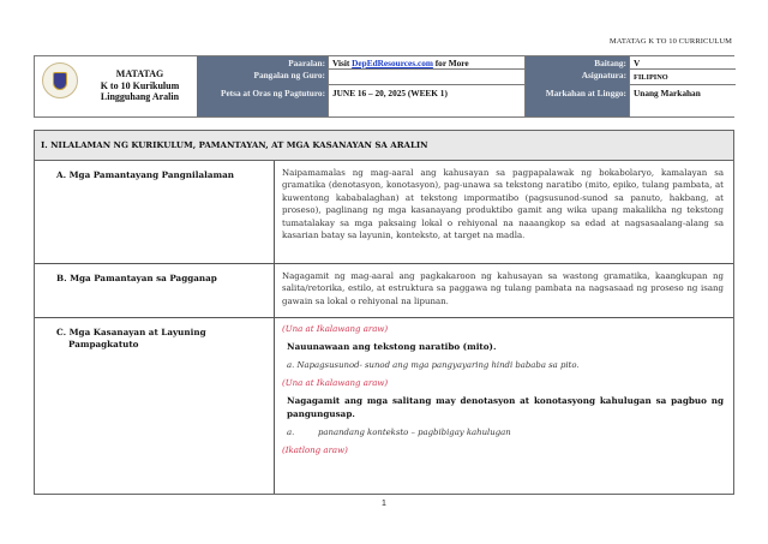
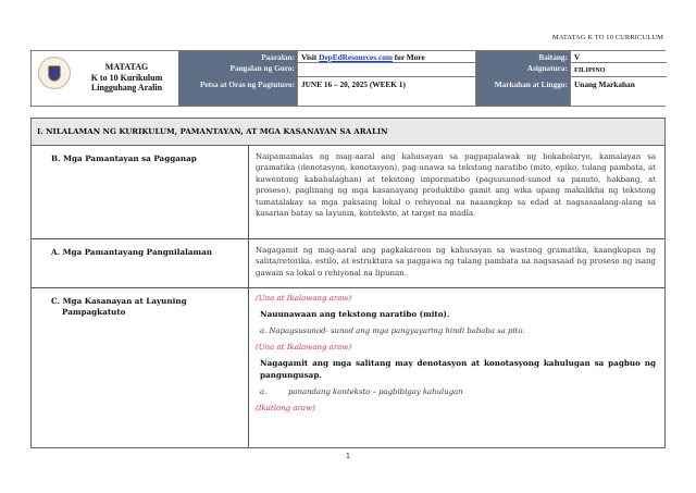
  MATATAG
  K to 10 Kurikulum
  Lingguhang Aralin
  Paaralan:
  Pangalan ng Guro:
  Petsa at Oras ng Pagtuturo:
  Visit DepEdResources.com for More
  JUNE 16 – 20, 2025 (WEEK 1)
  Baitang:
  Asignatura:
  Markahan at Linggo:
  V
  Unang Markahan
  I. NILALAMAN NG KURIKULUM, PAMANTAYAN, AT MGA KASANAYAN SA ARALIN
- A. Mga Pamantayang Pangnilalaman
+ B. Mga Pamantayan sa Pagganap
  Naipamamalas ng mag-aaral ang kahusayan sa pagpapalawak ng bokabolaryo, kamalayan sa gramatika (denotasyon, konotasyon), pag-unawa sa tekstong naratibo (mito, epiko, tulang pambata, at kuwentong kababalaghan) at tekstong impormatibo (pagsusunod-sunod sa panuto, hakbang, at proseso), paglinang ng mga kasanayang produktibo gamit ang wika upang makalikha ng tekstong tumatalakay sa mga paksaing lokal o rehiyonal na naaangkop sa edad at nagsasaalang-alang sa kasarian batay sa layunin, konteksto, at target na madla.
- B. Mga Pamantayan sa Pagganap
+ A. Mga Pamantayang Pangnilalaman
  Nagagamit ng mag-aaral ang pagkakaroon ng kahusayan sa wastong gramatika, kaangkupan ng salita/retorika, estilo, at estruktura sa paggawa ng tulang pambata na nagsasaad ng proseso ng isang gawain sa lokal o rehiyonal na lipunan.
  C. Mga Kasanayan at Layuning
  Pampagkatuto
  (Una at Ikalawang araw)
  Nauunawaan ang tekstong naratibo (mito).
  a. Napagsusunod- sunod ang mga pangyayaring hindi bababa sa pito.
  (Una at Ikalawang araw)
  Nagagamit ang mga salitang may denotasyon at konotasyong kahulugan sa pagbuo ng pangungusap.
  a. panandang konteksto – pagbibigay kahulugan
  (Ikatlong araw)
